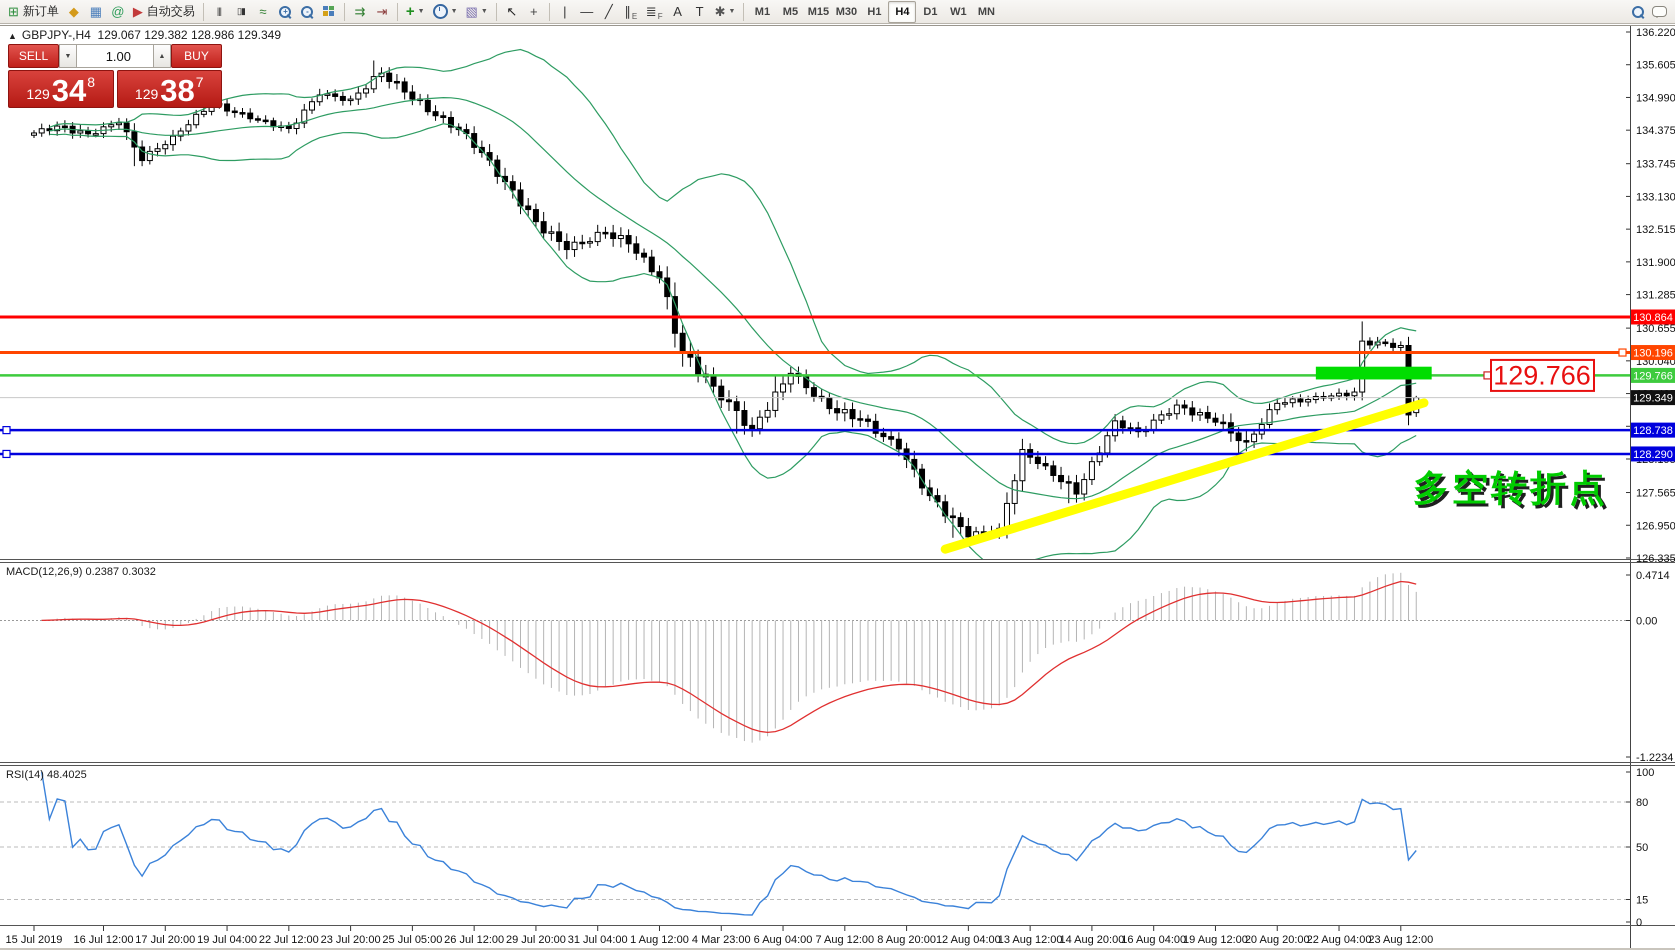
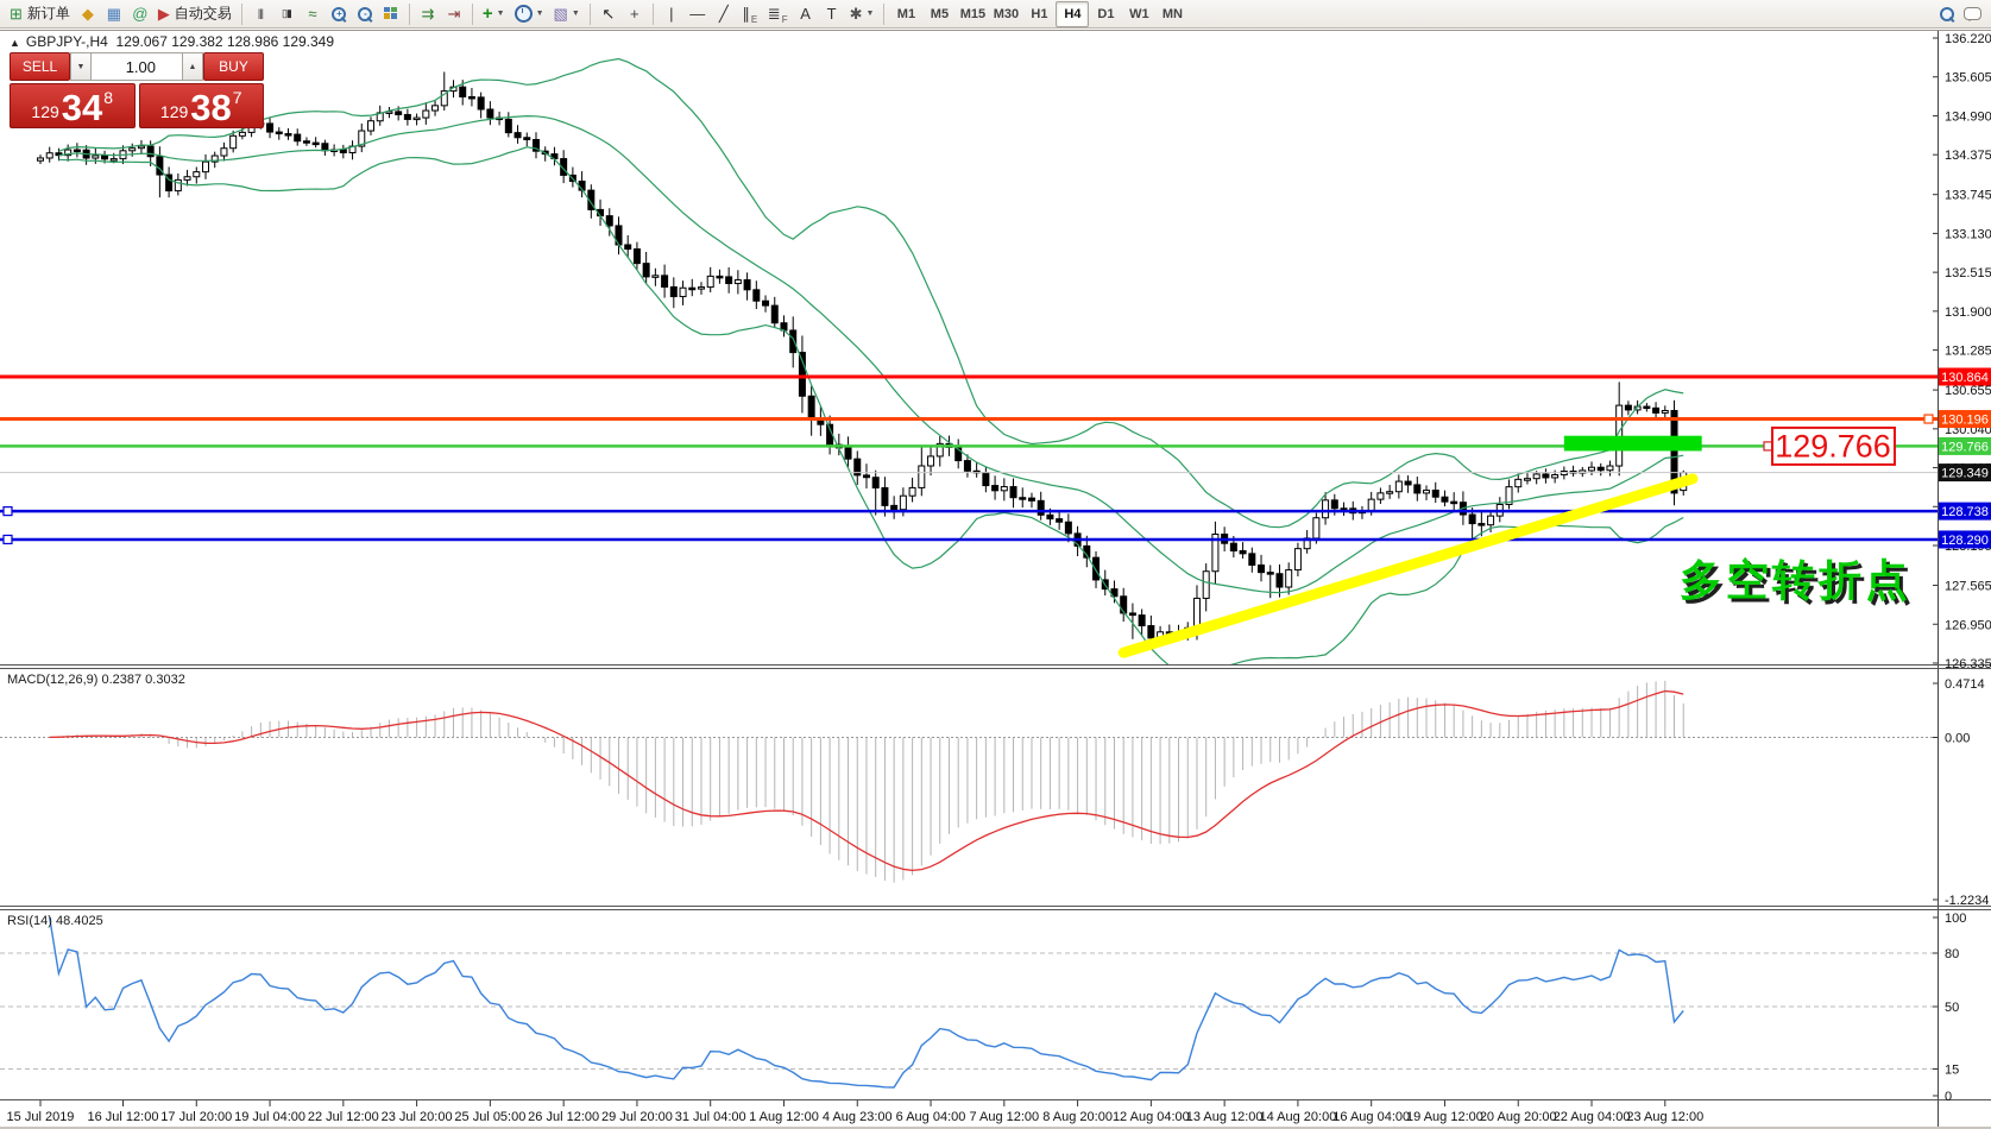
  ⊞
  新订单
  ◆
  ▦
  @
  ▶
  自动交易
  |||
  ▯▮
  ≈
  +
  -
  ⇉
  ⇥
  +
  ▧
  ↖
  +
  |
  —
  ╱
  ∥
  E
  ≣
  F
  A
  T
  ✱
  M1
  M5
  M15
  M30
  H1
  H4
  D1
  W1
  MN
  129.766
  多空转折点
  136.220
  135.605
  134.990
  134.375
  133.745
  133.130
  132.515
  131.900
  131.285
  130.655
  130.040
  127.565
  126.950
  126.335
  0.4714
  0.00
  -1.2234
  100
  80
  50
  15
  0
  130.864
  130.196
  129.766
  128.738
  128.290
  129.349
  15 Jul 2019
  16 Jul 12:00
  17 Jul 20:00
  19 Jul 04:00
  22 Jul 12:00
  23 Jul 20:00
  25 Jul 05:00
  26 Jul 12:00
  29 Jul 20:00
  31 Jul 04:00
  1 Aug 12:00
- 4 Mar 23:00
+ 4 Aug 23:00
  6 Aug 04:00
  7 Aug 12:00
  8 Aug 20:00
  12 Aug 04:00
  13 Aug 12:00
  14 Aug 20:00
  16 Aug 04:00
  19 Aug 12:00
  20 Aug 20:00
  22 Aug 04:00
  23 Aug 12:00
  ▲ GBPJPY-,H4 129.067 129.382 128.986 129.349
  MACD(12,26,9) 0.2387 0.3032
  RSI(14) 48.4025
  SELL
  1.00
  BUY
  129
  34
  8
  129
  38
  7
